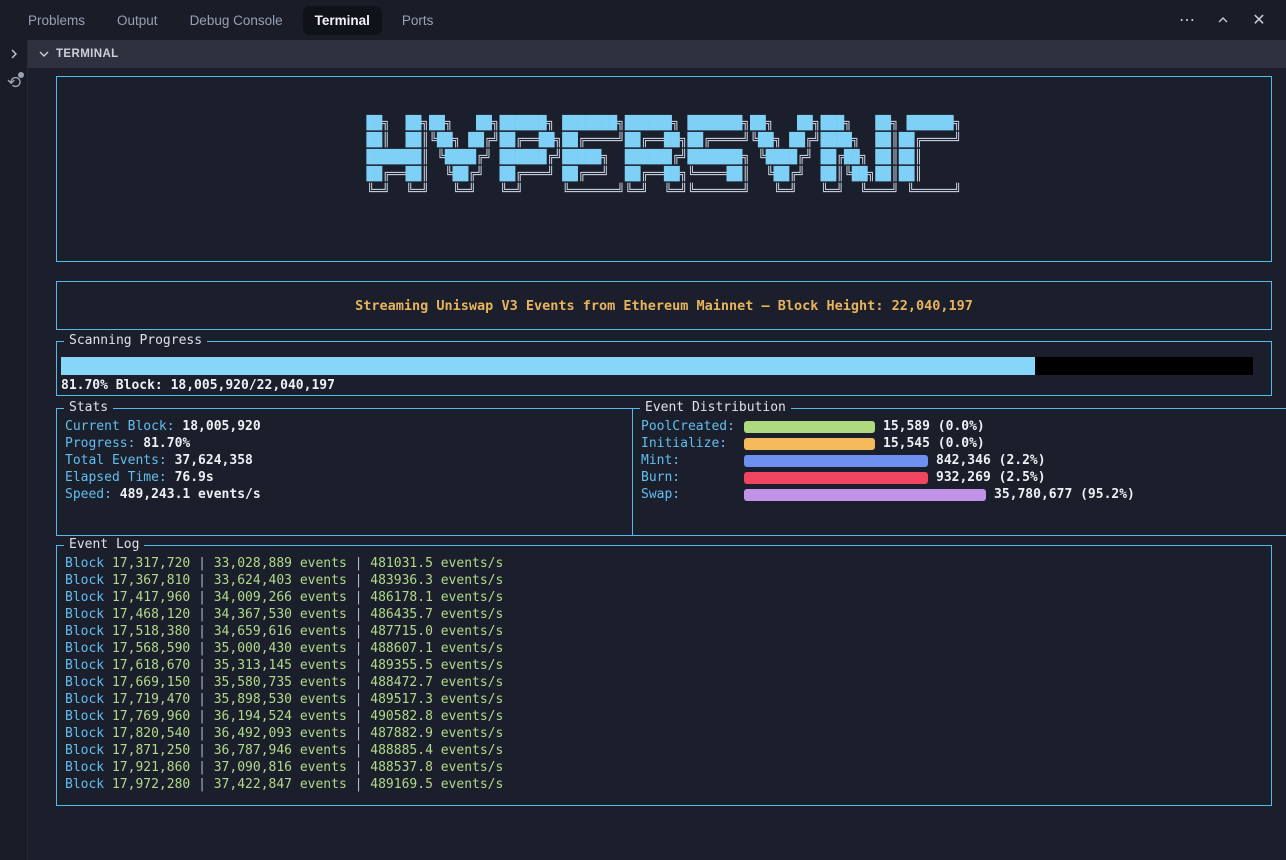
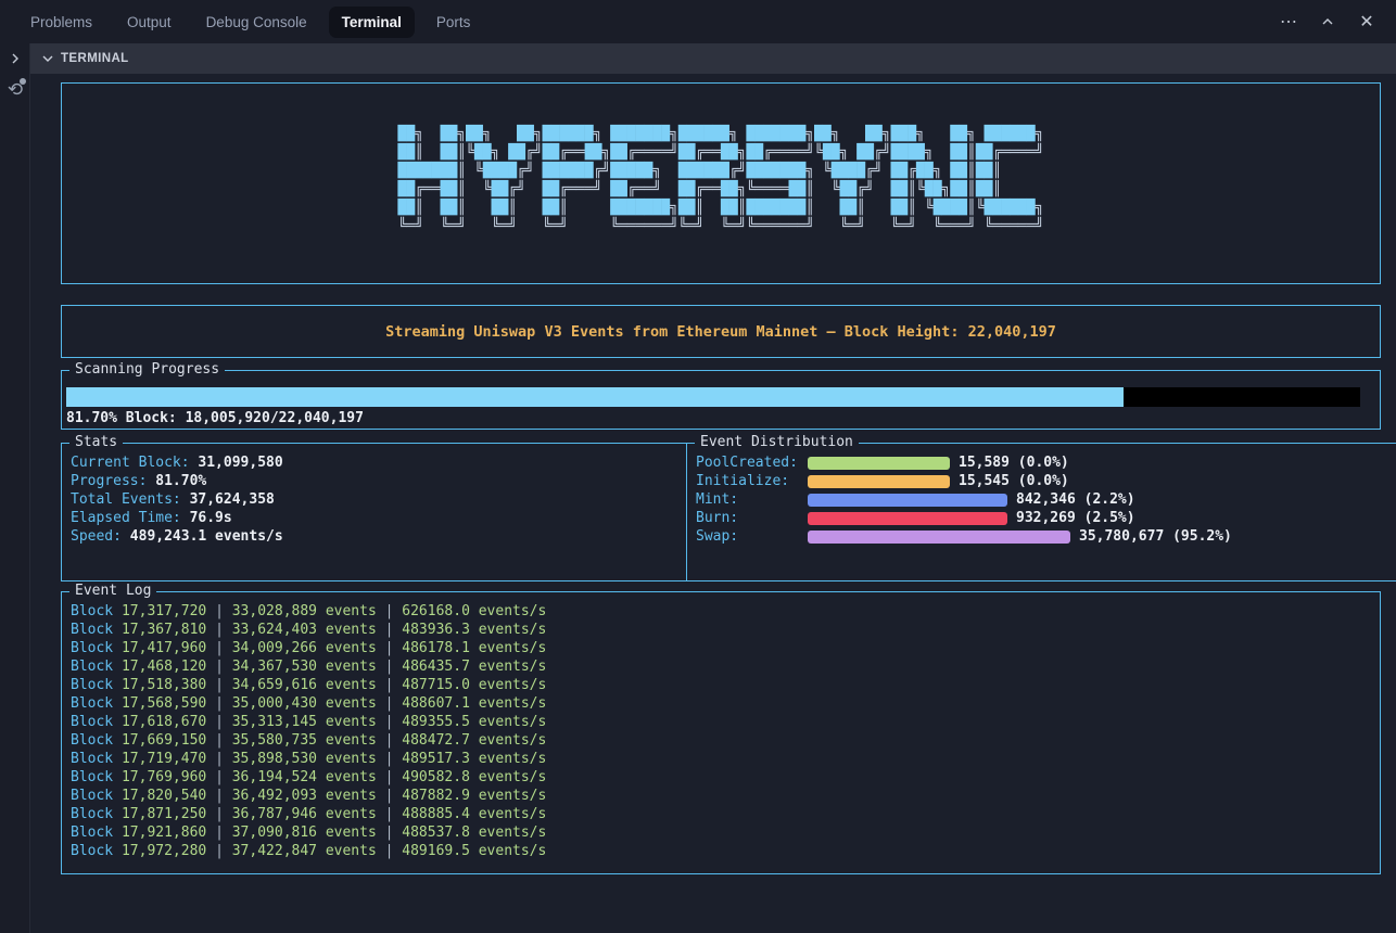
  Problems
  Output
  Debug Console
  Terminal
  Ports
  ⋯
  ✕
  ⟲
  TERMINAL
  ██╗ ██╗██╗ ██╗██████╗ ███████╗██████╗ ███████╗██╗ ██╗███╗ ██╗ ██████╗
  ██║ ██║╚██╗ ██╔╝██╔══██╗██╔════╝██╔══██╗██╔════╝╚██╗ ██╔╝████╗ ██║██╔════╝
  ███████║ ╚████╔╝ ██████╔╝█████╗ ██████╔╝███████╗ ╚████╔╝ ██╔██╗ ██║██║
  ██╔══██║ ╚██╔╝ ██╔═══╝ ██╔══╝ ██╔══██╗╚════██║ ╚██╔╝ ██║╚██╗██║██║
+ ██║ ██║ ██║ ██║ ███████╗██║ ██║███████║ ██║ ██║ ╚████║╚██████╗
  ╚═╝ ╚═╝ ╚═╝ ╚═╝ ╚══════╝╚═╝ ╚═╝╚══════╝ ╚═╝ ╚═╝ ╚═══╝ ╚═════╝
  Streaming Uniswap V3 Events from Ethereum Mainnet — Block Height: 22,040,197
  Scanning Progress
  81.70% Block: 18,005,920/22,040,197
  Stats
- Current Block: 18,005,920
+ Current Block: 31,099,580
  Progress: 81.70%
  Total Events: 37,624,358
  Elapsed Time: 76.9s
  Speed: 489,243.1 events/s
  Event Distribution
  PoolCreated:
  15,589 (0.0%)
  Initialize:
  15,545 (0.0%)
  Mint:
  842,346 (2.2%)
  Burn:
  932,269 (2.5%)
  Swap:
  35,780,677 (95.2%)
  Event Log
- Block 17,317,720 | 33,028,889 events | 481031.5 events/s
+ Block 17,317,720 | 33,028,889 events | 626168.0 events/s
  Block 17,367,810 | 33,624,403 events | 483936.3 events/s
  Block 17,417,960 | 34,009,266 events | 486178.1 events/s
  Block 17,468,120 | 34,367,530 events | 486435.7 events/s
  Block 17,518,380 | 34,659,616 events | 487715.0 events/s
  Block 17,568,590 | 35,000,430 events | 488607.1 events/s
  Block 17,618,670 | 35,313,145 events | 489355.5 events/s
  Block 17,669,150 | 35,580,735 events | 488472.7 events/s
  Block 17,719,470 | 35,898,530 events | 489517.3 events/s
  Block 17,769,960 | 36,194,524 events | 490582.8 events/s
  Block 17,820,540 | 36,492,093 events | 487882.9 events/s
  Block 17,871,250 | 36,787,946 events | 488885.4 events/s
  Block 17,921,860 | 37,090,816 events | 488537.8 events/s
  Block 17,972,280 | 37,422,847 events | 489169.5 events/s
